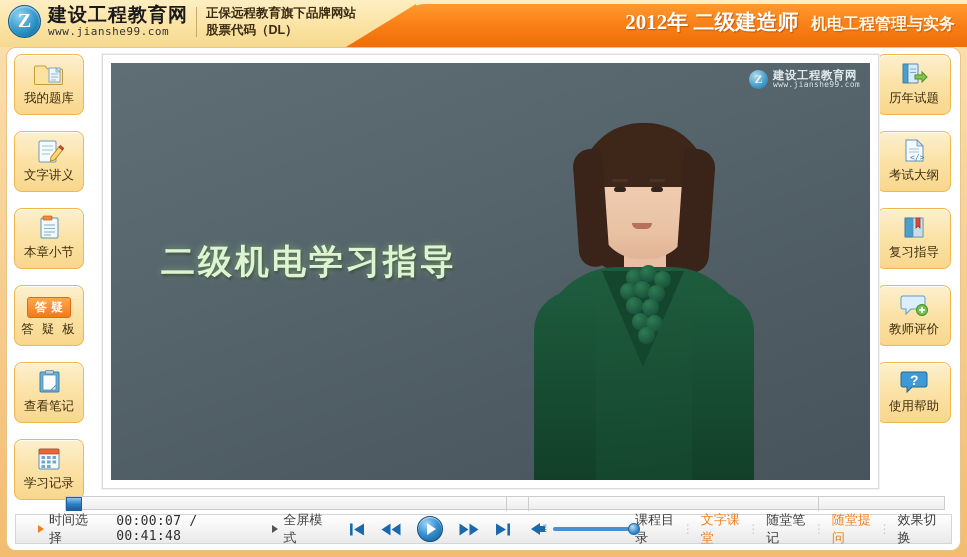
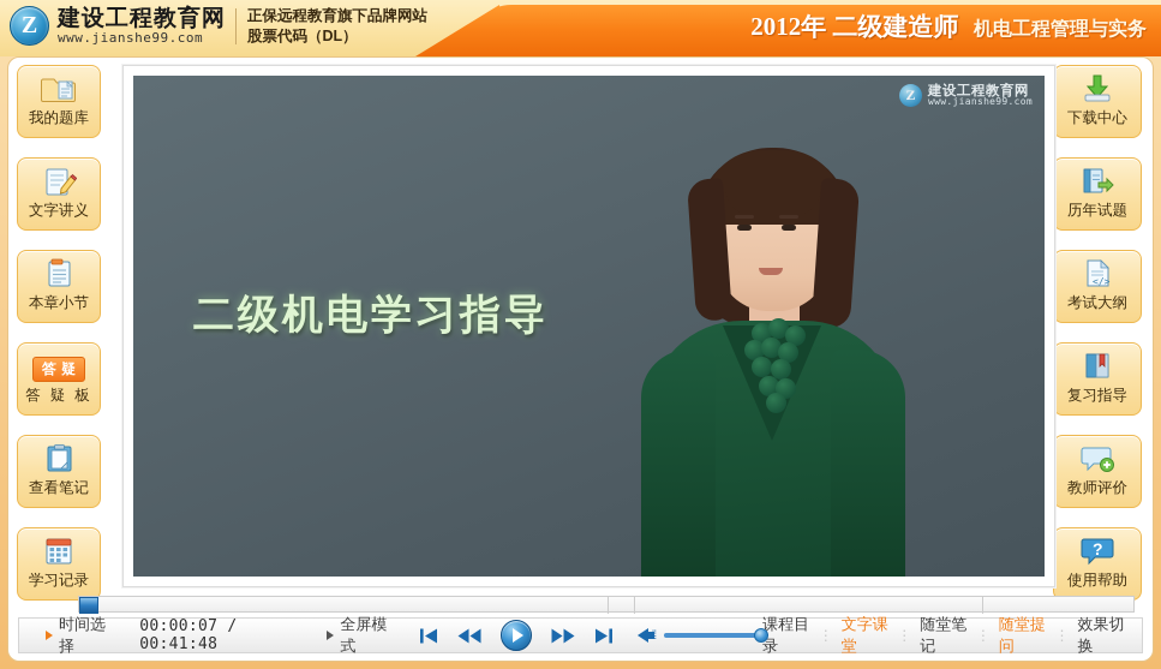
  Z
  建设工程教育网
  www.jianshe99.com
  正保远程教育旗下品牌网站
  股票代码（DL）
  2012年 二级建造师 机电工程管理与实务
  我的题库
  文字讲义
  本章小节
  答 疑
  答 疑 板
  查看笔记
  学习记录
+ 下载中心
  历年试题
  </>
  考试大纲
  复习指导
  教师评价
  ?
  使用帮助
  Z
  建设工程教育网
  www.jianshe99.com
  二级机电学习指导
  时间选择
  00:00:07 / 00:41:48
  全屏模式
  课程目录
  ⋮
  文字课堂
  ⋮
  随堂笔记
  ⋮
  随堂提问
  ⋮
  效果切换
